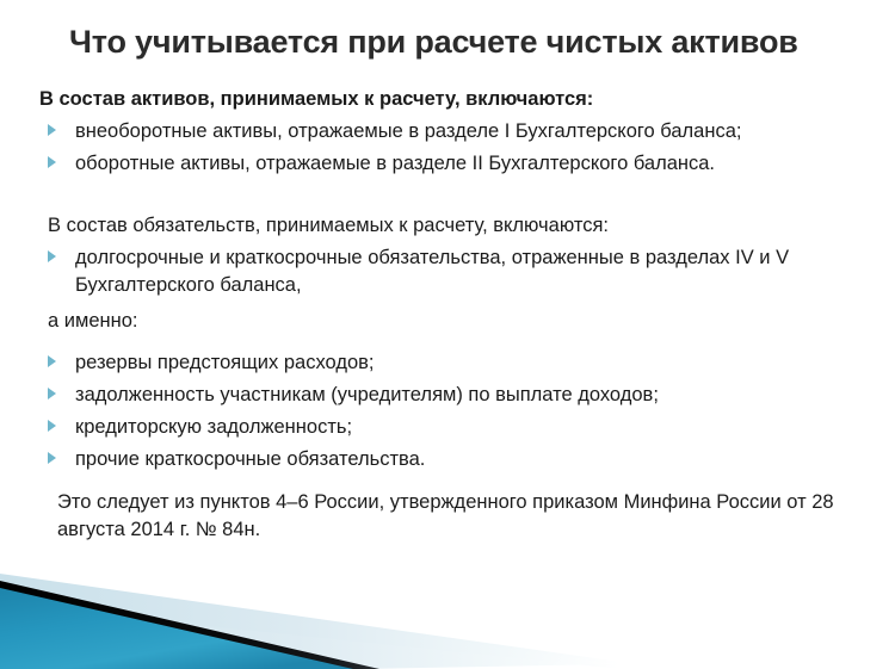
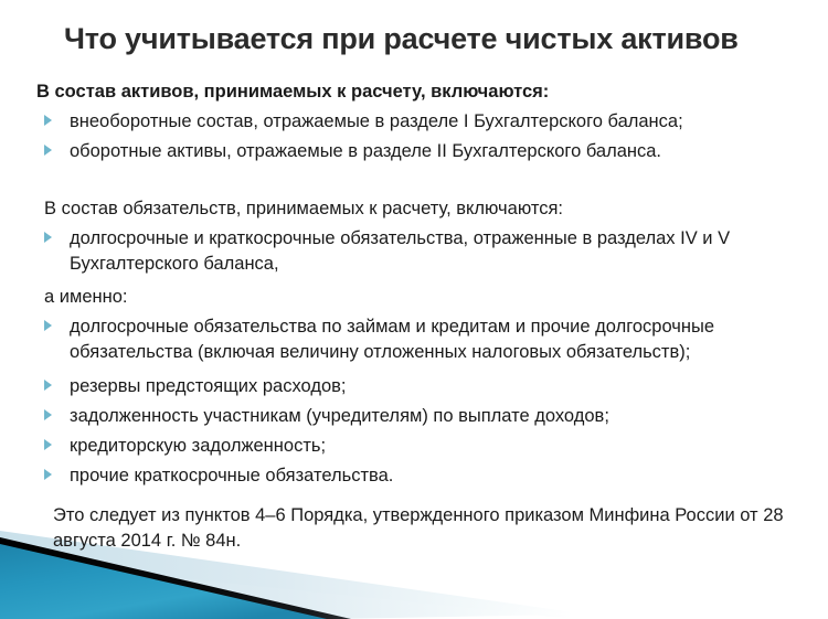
  Что учитывается при расчете чистых активов
  В состав активов, принимаемых к расчету, включаются:
- внеоборотные активы, отражаемые в разделе I Бухгалтерского баланса;
+ внеоборотные состав, отражаемые в разделе I Бухгалтерского баланса;
  оборотные активы, отражаемые в разделе II Бухгалтерского баланса.
  В состав обязательств, принимаемых к расчету, включаются:
  долгосрочные и краткосрочные обязательства, отраженные в разделах IV и V Бухгалтерского баланса,
  а именно:
+ долгосрочные обязательства по займам и кредитам и прочие долгосрочные обязательства (включая величину отложенных налоговых обязательств);
  резервы предстоящих расходов;
  задолженность участникам (учредителям) по выплате доходов;
  кредиторскую задолженность;
  прочие краткосрочные обязательства.
- Это следует из пунктов 4–6 России, утвержденного приказом Минфина России от 28 августа 2014 г. № 84н.
+ Это следует из пунктов 4–6 Порядка, утвержденного приказом Минфина России от 28 августа 2014 г. № 84н.
